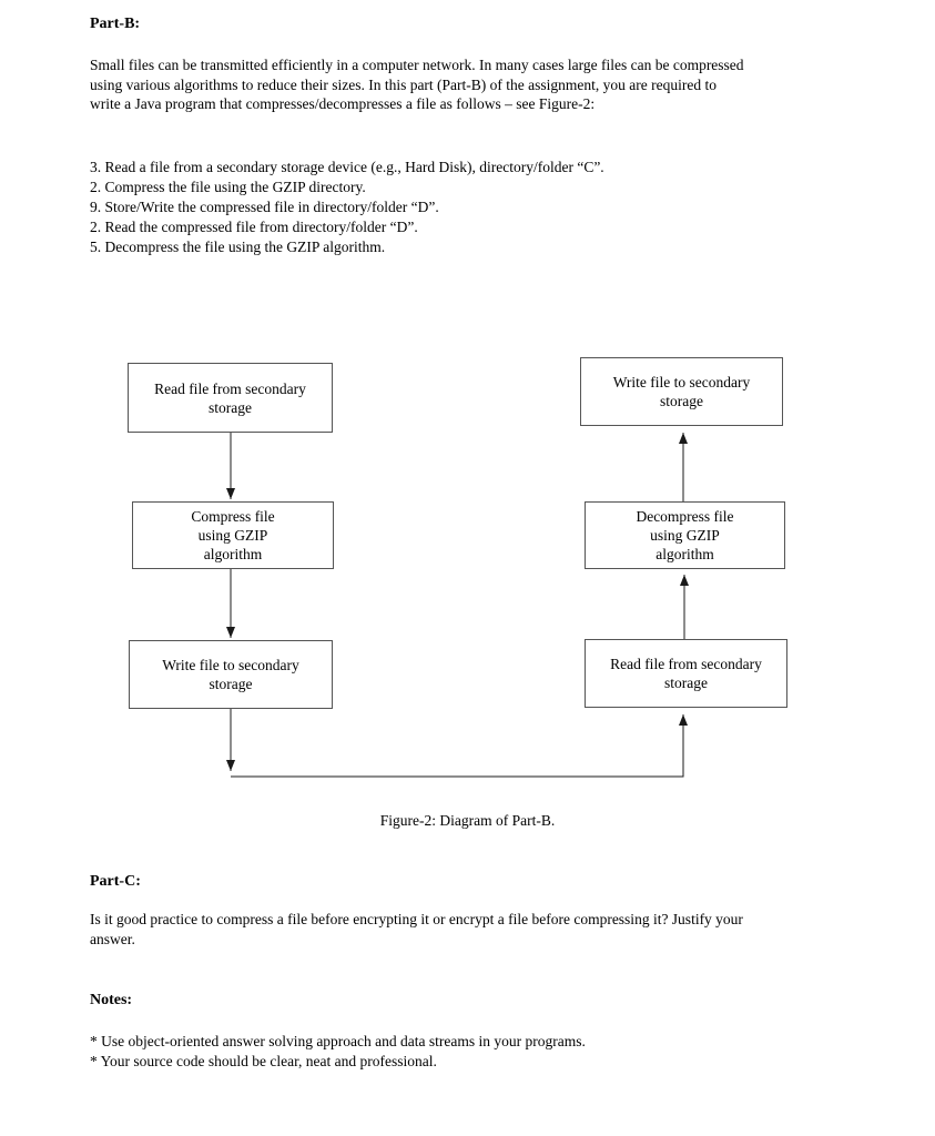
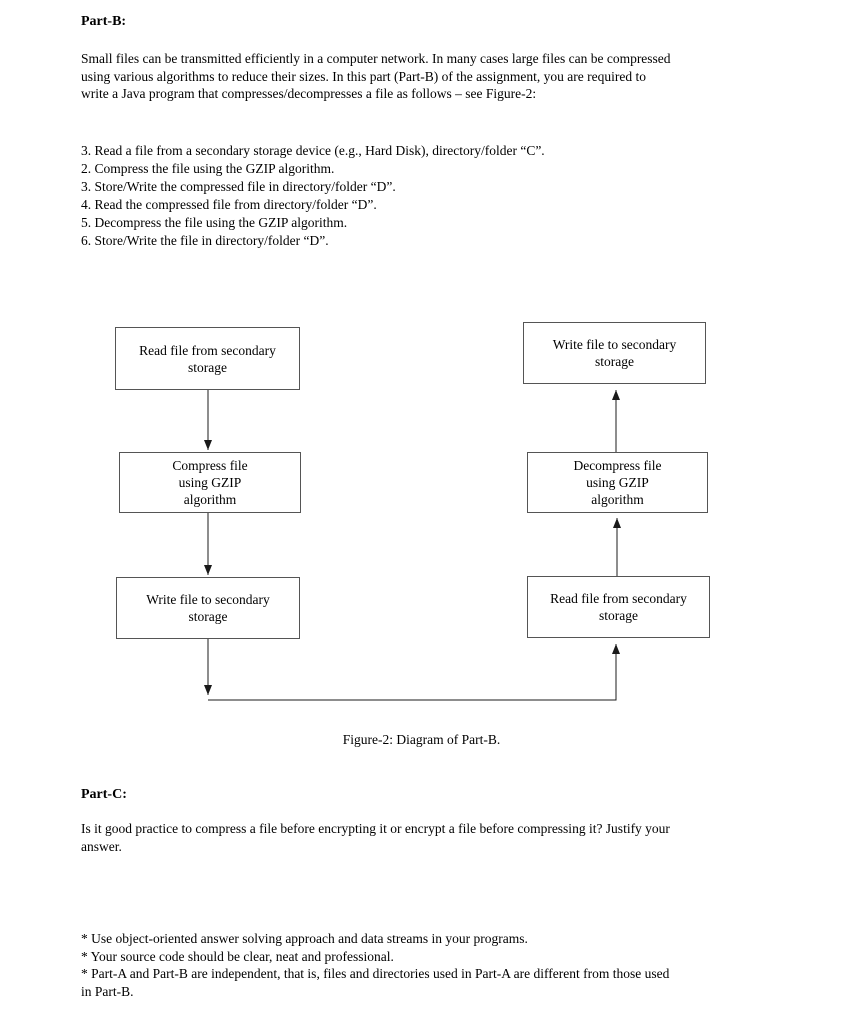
  Part-B:
  Small files can be transmitted efficiently in a computer network. In many cases large files can be compressed
  using various algorithms to reduce their sizes. In this part (Part-B) of the assignment, you are required to
  write a Java program that compresses/decompresses a file as follows – see Figure-2:
  3. Read a file from a secondary storage device (e.g., Hard Disk), directory/folder “C”.
- 2. Compress the file using the GZIP directory.
+ 2. Compress the file using the GZIP algorithm.
- 9. Store/Write the compressed file in directory/folder “D”.
+ 3. Store/Write the compressed file in directory/folder “D”.
- 2. Read the compressed file from directory/folder “D”.
+ 4. Read the compressed file from directory/folder “D”.
  5. Decompress the file using the GZIP algorithm.
+ 6. Store/Write the file in directory/folder “D”.
  Read file from secondary
  storage
  Compress file
  using GZIP
  algorithm
  Write file to secondary
  storage
  Write file to secondary
  storage
  Decompress file
  using GZIP
  algorithm
  Read file from secondary
  storage
  Figure-2: Diagram of Part-B.
  Part-C:
  Is it good practice to compress a file before encrypting it or encrypt a file before compressing it? Justify your
  answer.
- Notes:
  * Use object-oriented answer solving approach and data streams in your programs.
  * Your source code should be clear, neat and professional.
+ * Part-A and Part-B are independent, that is, files and directories used in Part-A are different from those used
+ in Part-B.
